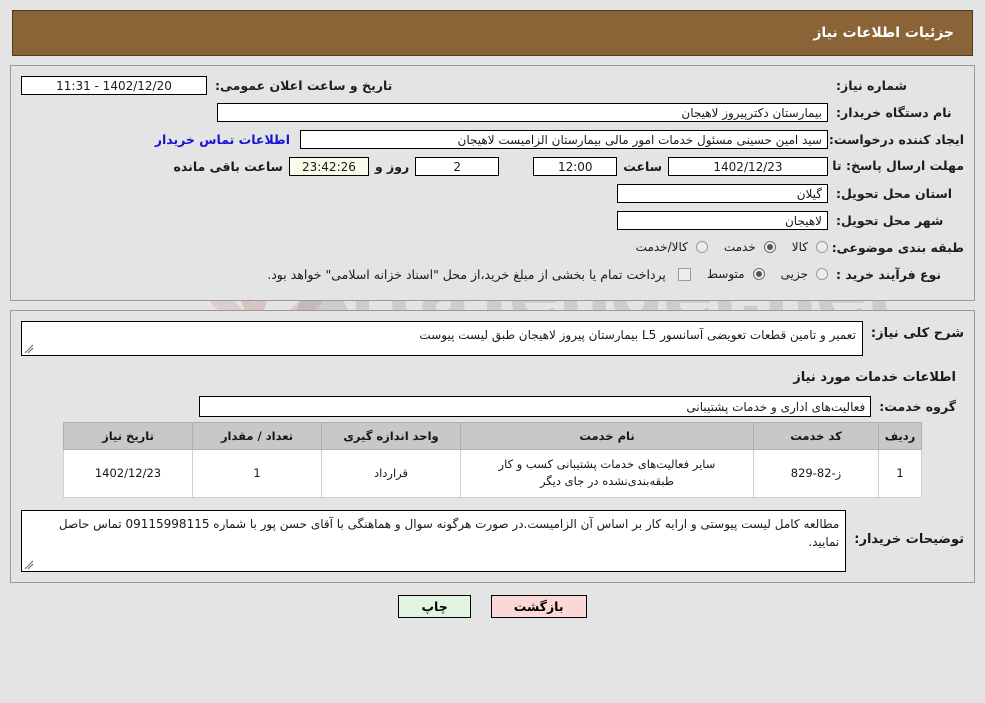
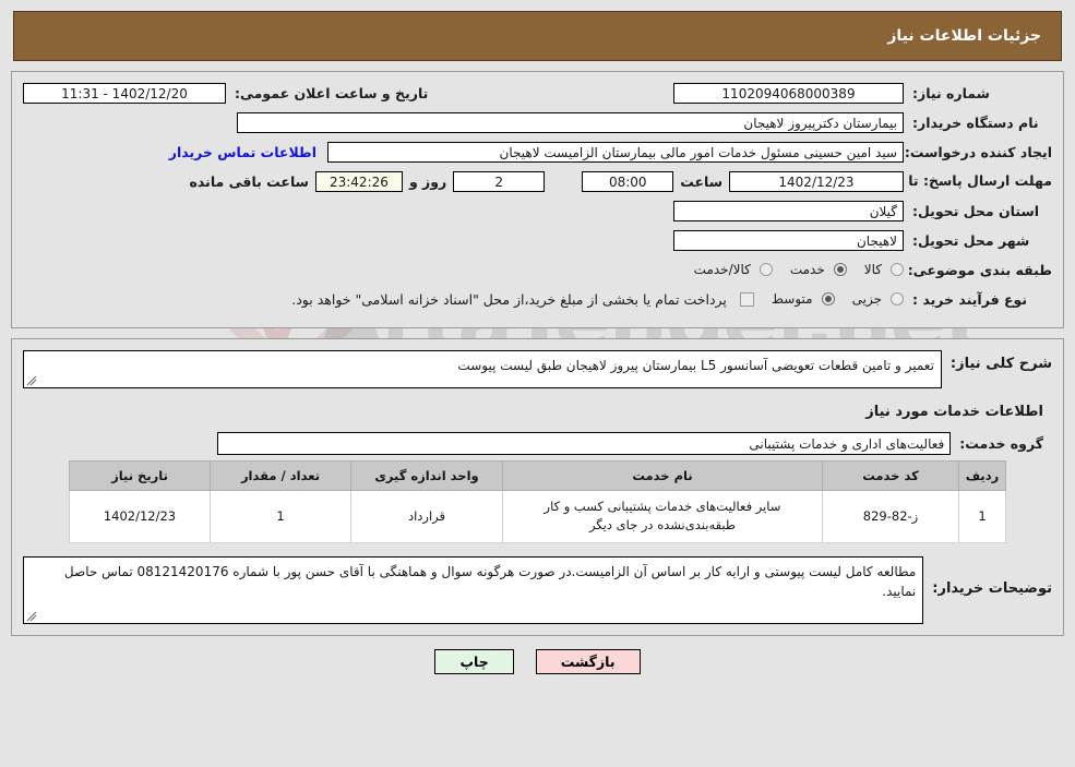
  جزئیات اطلاعات نیاز
  شماره نیاز:
+ 1102094068000389
  تاریخ و ساعت اعلان عمومی:
  11:31 - 1402/12/20
  نام دستگاه خریدار:
  بیمارستان دکترپیروز لاهیجان
  ایجاد کننده درخواست:
  سید امین حسینی مسئول خدمات امور مالی بیمارستان الزامیست لاهیجان
  اطلاعات تماس خریدار
  مهلت ارسال پاسخ: تا
  1402/12/23
  ساعت
- 12:00
+ 08:00
  2
  روز و
  23:42:26
  ساعت باقی مانده
  استان محل تحویل:
  گیلان
  شهر محل تحویل:
  لاهیجان
  طبقه بندی موضوعی:
  کالا
  خدمت
  کالا/خدمت
  نوع فرآیند خرید :
  جزیی
  متوسط
  پرداخت تمام یا بخشی از مبلغ خرید،از محل "اسناد خزانه اسلامی" خواهد بود.
  شرح کلی نیاز:
  تعمیر و تامین قطعات تعویضی آسانسور L5 بیمارستان پیروز لاهیجان طبق لیست پیوست
  اطلاعات خدمات مورد نیاز
  گروه خدمت:
  فعالیت‌های اداری و خدمات پشتیبانی
  ردیف	کد خدمت	نام خدمت	واحد اندازه گیری	تعداد / مقدار	تاریخ نیاز
  1	ز-82-829	سایر فعالیت‌های خدمات پشتیبانی کسب و کار طبقه‌بندی‌نشده در جای دیگر	قرارداد	1	1402/12/23
  توضیحات خریدار:
- مطالعه کامل لیست پیوستی و ارایه کار بر اساس آن الزامیست.در صورت هرگونه سوال و هماهنگی با آقای حسن پور با شماره 09115998115 تماس حاصل نمایید.
+ مطالعه کامل لیست پیوستی و ارایه کار بر اساس آن الزامیست.در صورت هرگونه سوال و هماهنگی با آقای حسن پور با شماره 08121420176 تماس حاصل نمایید.
  بازگشت
  چاپ
